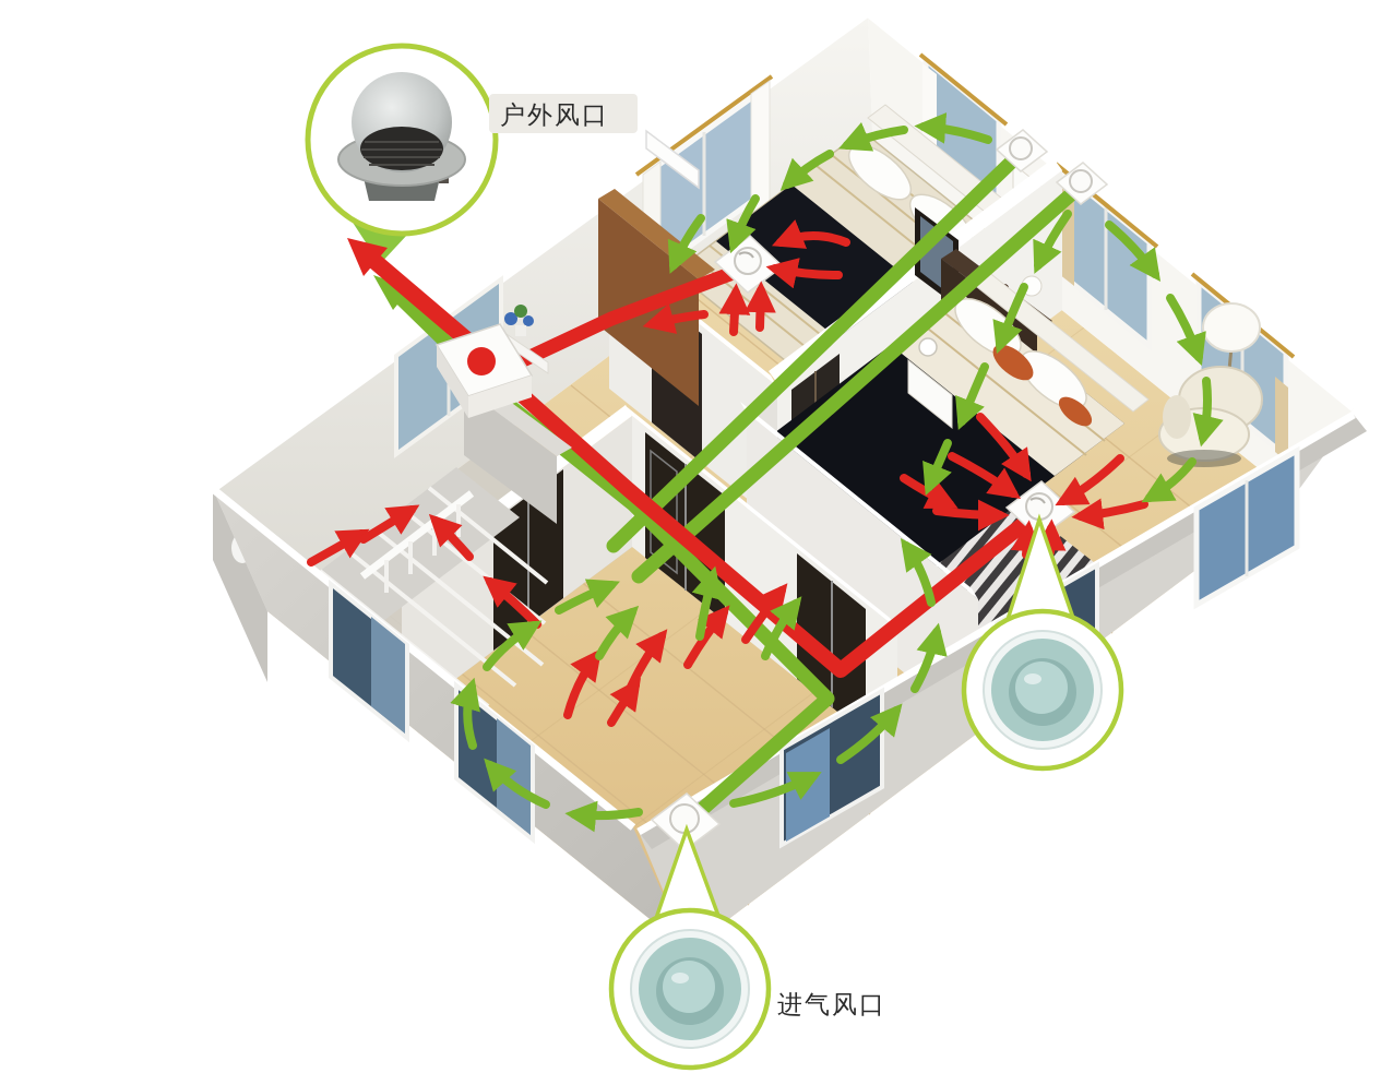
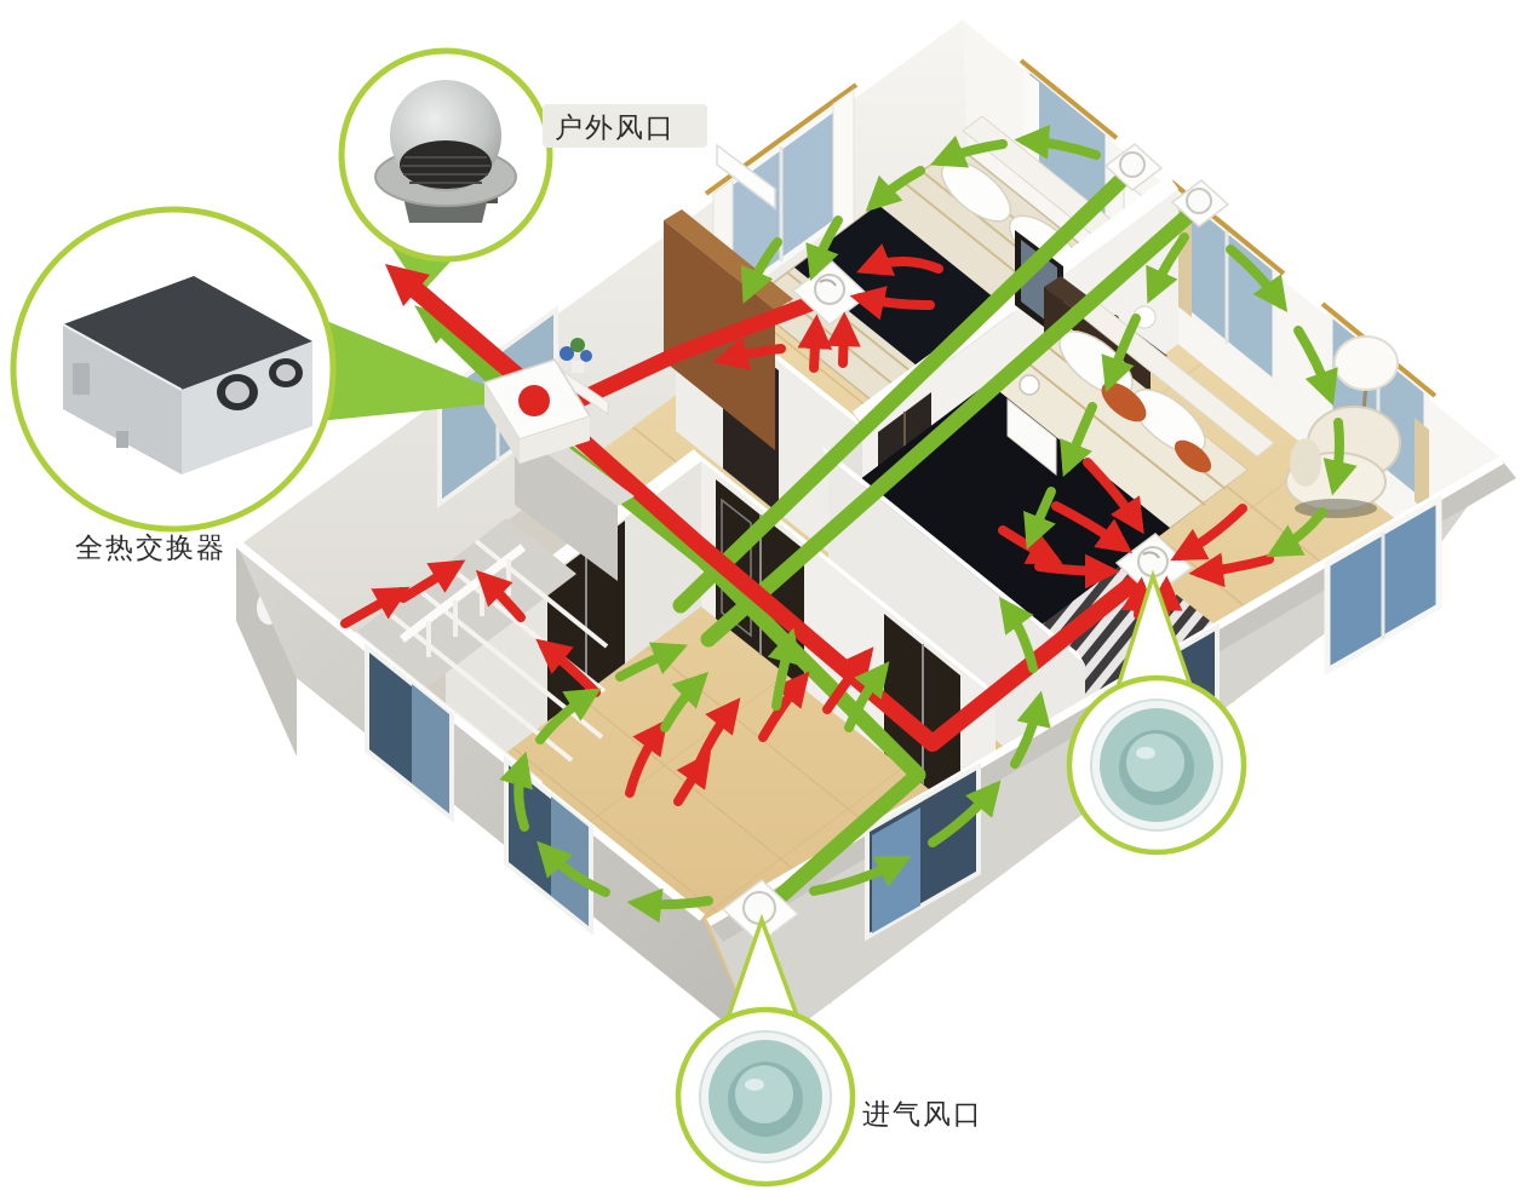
  户外风口
+ 全热交换器
  进气风口
